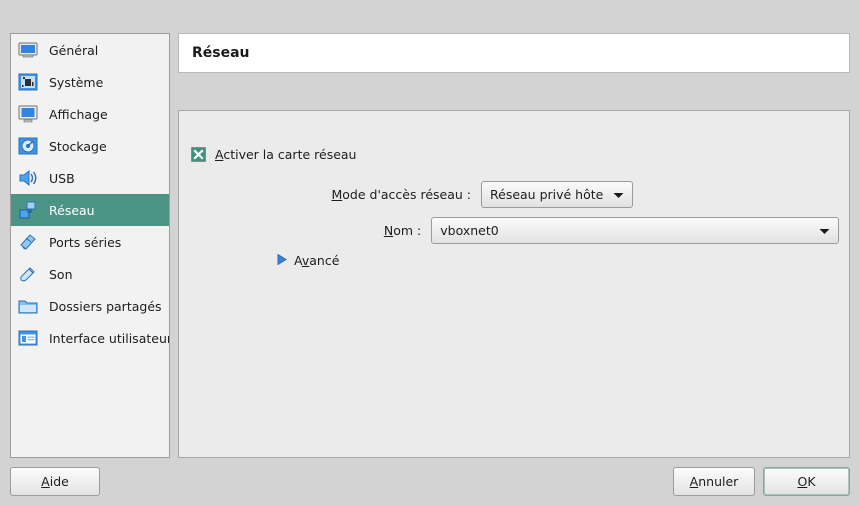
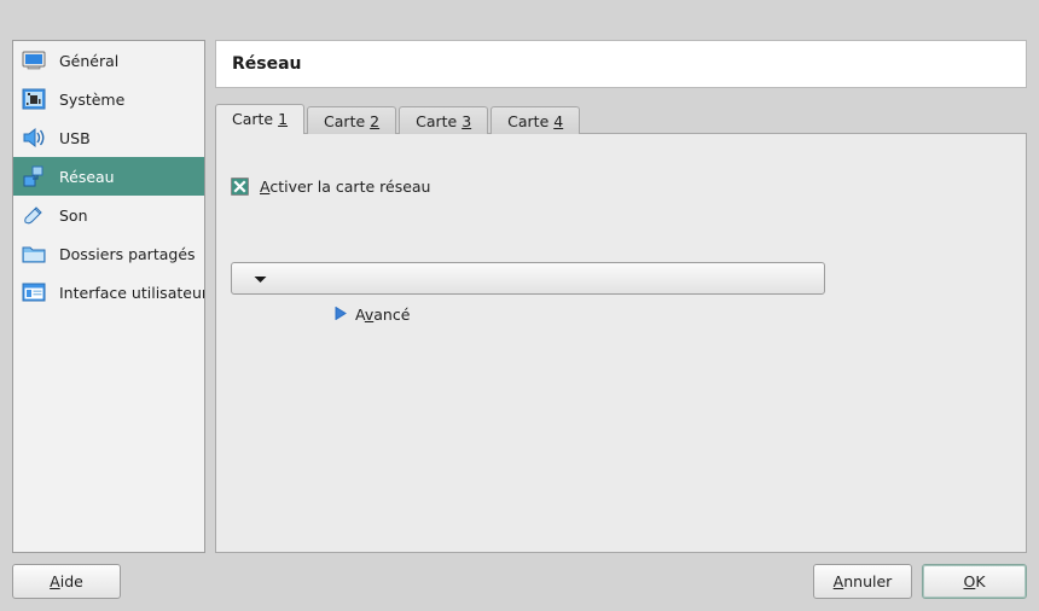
  Général
  Système
- Affichage
- Stockage
  USB
  Réseau
- Ports séries
  Son
  Dossiers partagés
  Interface utilisateu
  Réseau
+ Carte 1
+ Carte 2
+ Carte 3
+ Carte 4
  Activer la carte réseau
- Mode d'accès réseau :
- Réseau privé hôte
- Nom :
- vboxnet0
  Avancé
  A
  ide
  A
  nnuler
  O
  K
